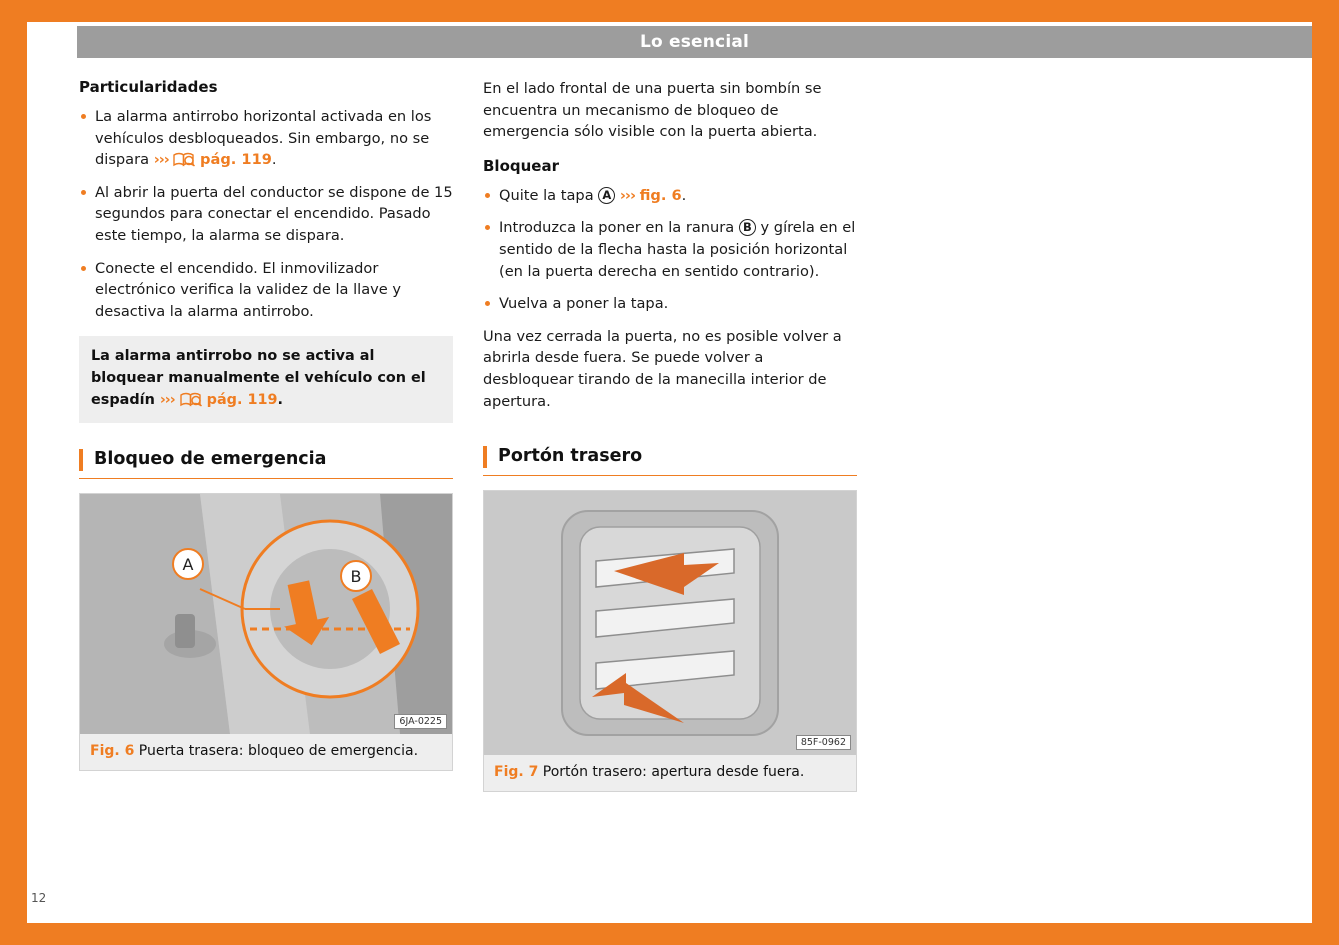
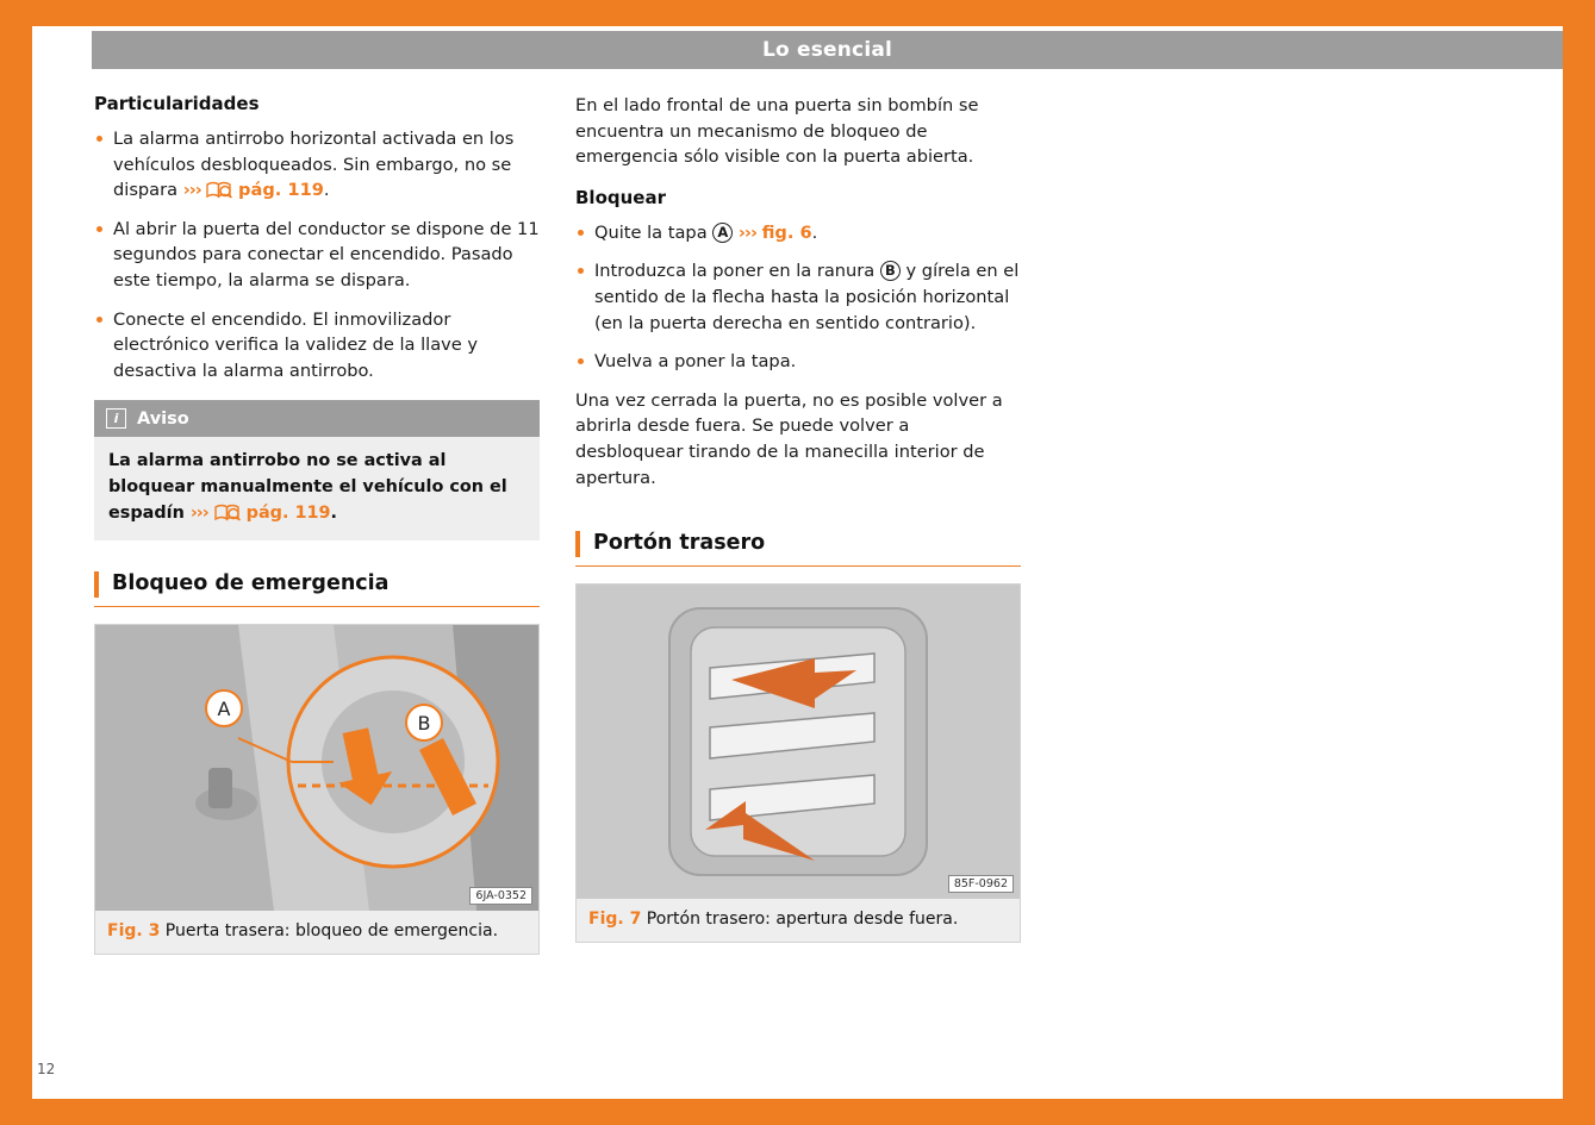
  Lo esencial
  12
  Particularidades
  La alarma antirrobo horizontal activada en los vehículos desbloqueados. Sin embargo, no se dispara ››› pág. 119.
- Al abrir la puerta del conductor se dispone de 15 segundos para conectar el encendido. Pasado este tiempo, la alarma se dispara.
+ Al abrir la puerta del conductor se dispone de 11 segundos para conectar el encendido. Pasado este tiempo, la alarma se dispara.
  Conecte el encendido. El inmovilizador electrónico verifica la validez de la llave y desactiva la alarma antirrobo.
+ i
+ Aviso
  La alarma antirrobo no se activa al bloquear manualmente el vehículo con el espadín ››› pág. 119.
  Bloqueo de emergencia
  A
  B
- 6JA-0225
+ 6JA-0352
- Fig. 6 Puerta trasera: bloqueo de emergencia.
+ Fig. 3 Puerta trasera: bloqueo de emergencia.
  En el lado frontal de una puerta sin bombín se encuentra un mecanismo de bloqueo de emergencia sólo visible con la puerta abierta.
  Bloquear
  Quite la tapa A ››› fig. 6.
  Introduzca la poner en la ranura B y gírela en el sentido de la flecha hasta la posición horizontal (en la puerta derecha en sentido contrario).
  Vuelva a poner la tapa.
  Una vez cerrada la puerta, no es posible volver a abrirla desde fuera. Se puede volver a desbloquear tirando de la manecilla interior de apertura.
  Portón trasero
  85F-0962
  Fig. 7 Portón trasero: apertura desde fuera.
